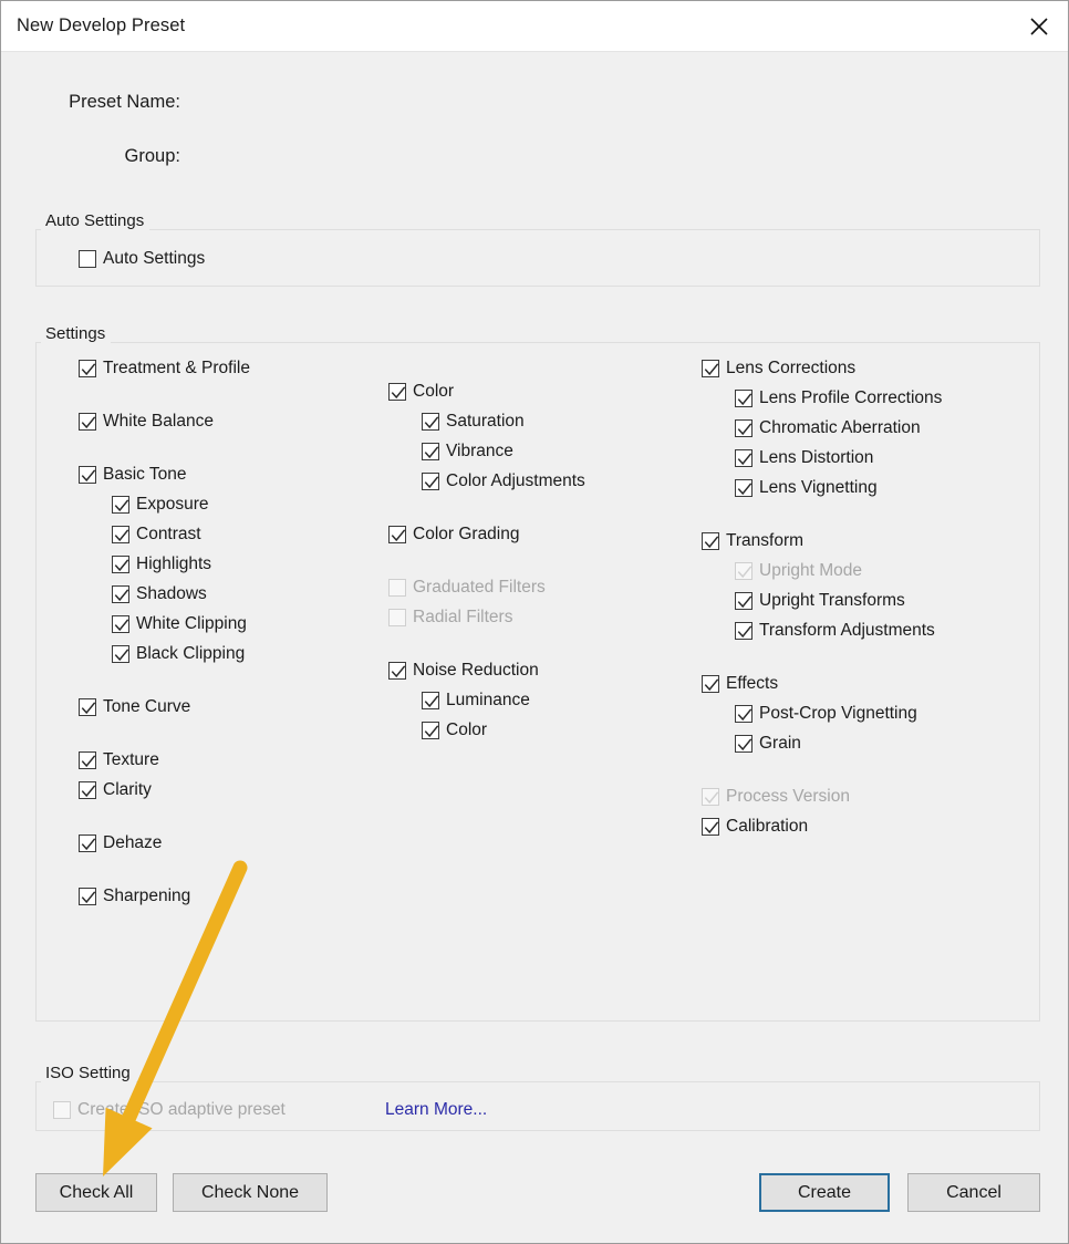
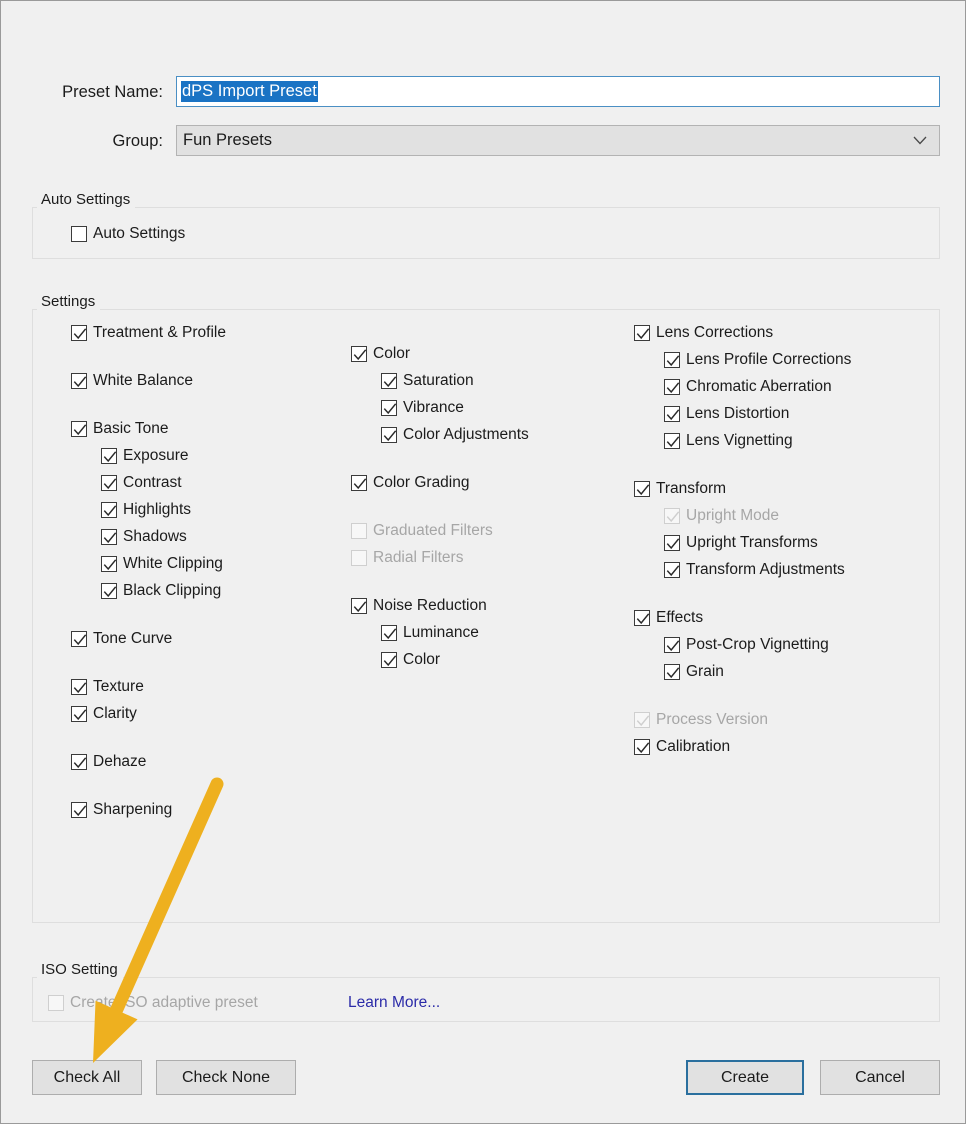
- New Develop Preset
  Preset Name:
+ dPS Import Preset
  Group:
+ Fun Presets
  Auto Settings
  Auto Settings
  Settings
  Treatment & Profile
  White Balance
  Basic Tone
  Exposure
  Contrast
  Highlights
  Shadows
  White Clipping
  Black Clipping
  Tone Curve
  Texture
  Clarity
  Dehaze
  Sharpening
  Color
  Saturation
  Vibrance
  Color Adjustments
  Color Grading
  Graduated Filters
  Radial Filters
  Noise Reduction
  Luminance
  Color
  Lens Corrections
  Lens Profile Corrections
  Chromatic Aberration
  Lens Distortion
  Lens Vignetting
  Transform
  Upright Mode
  Upright Transforms
  Transform Adjustments
  Effects
  Post-Crop Vignetting
  Grain
  Process Version
  Calibration
  ISO Setting
  CreteSO adaptive preset
  Learn More...
  Check All
  Check None
  Create
  Cancel
